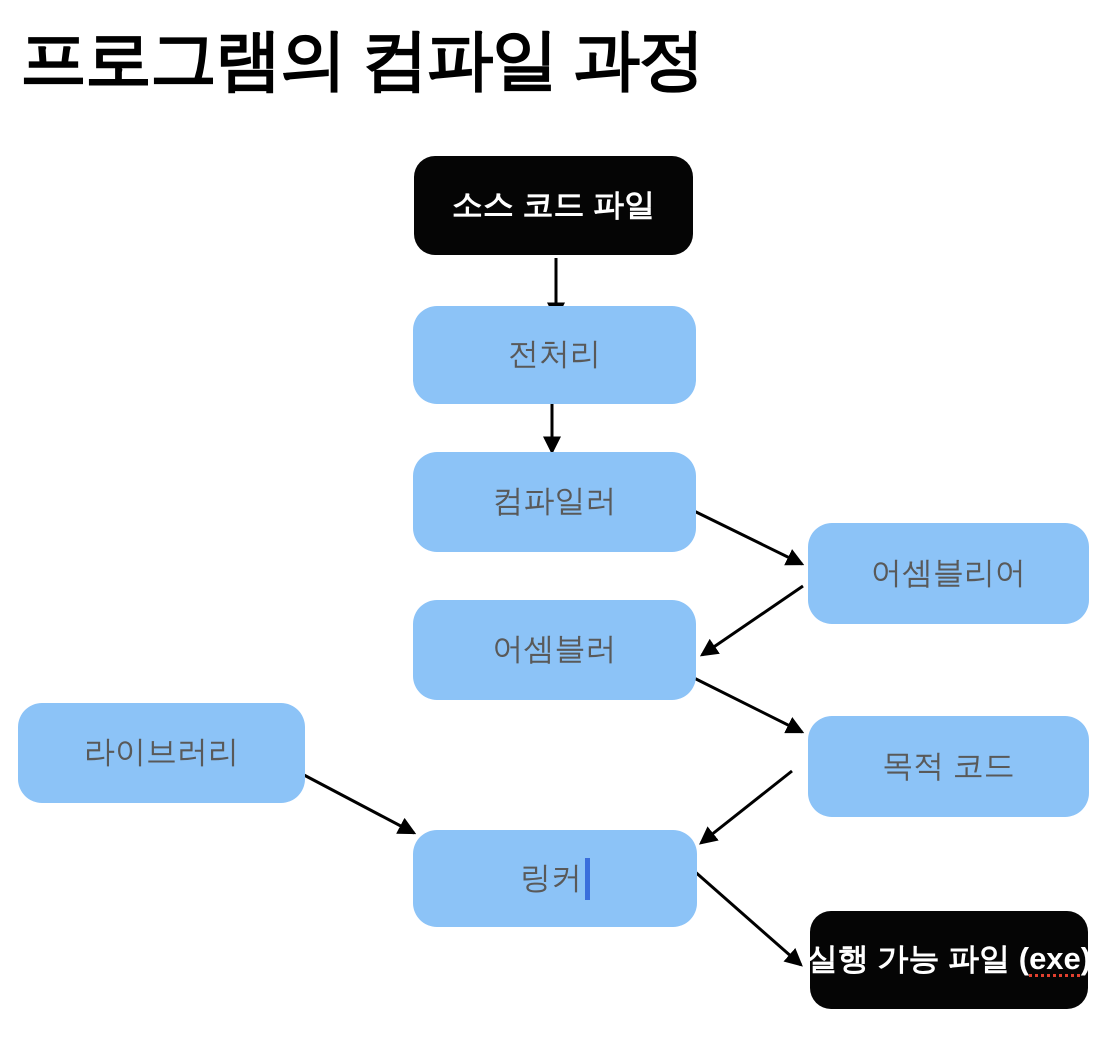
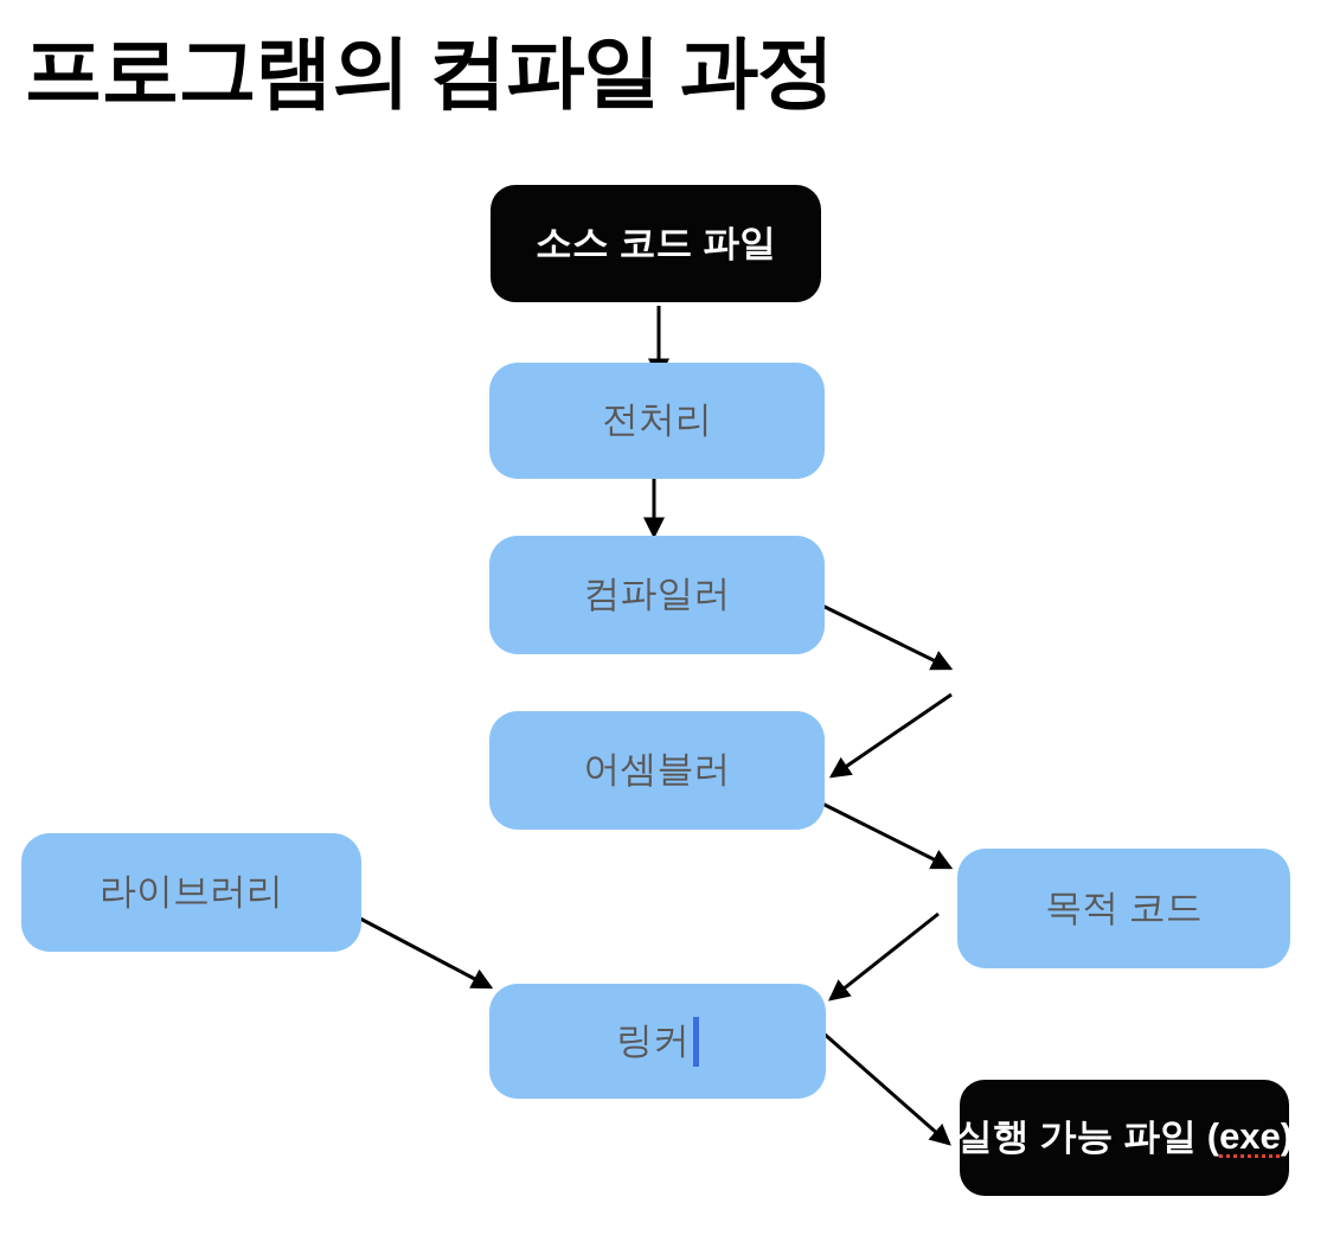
  프로그램의 컴파일 과정
  소스 코드 파일
  전처리
  컴파일러
- 어셈블리어
  어셈블러
  라이브러리
  목적 코드
  링커
  실행 가능 파일 (exe)
